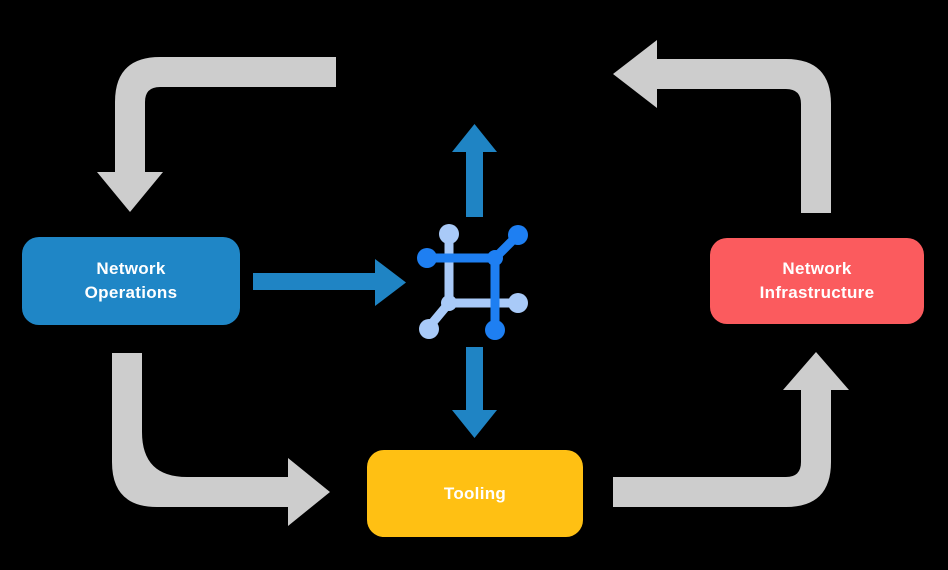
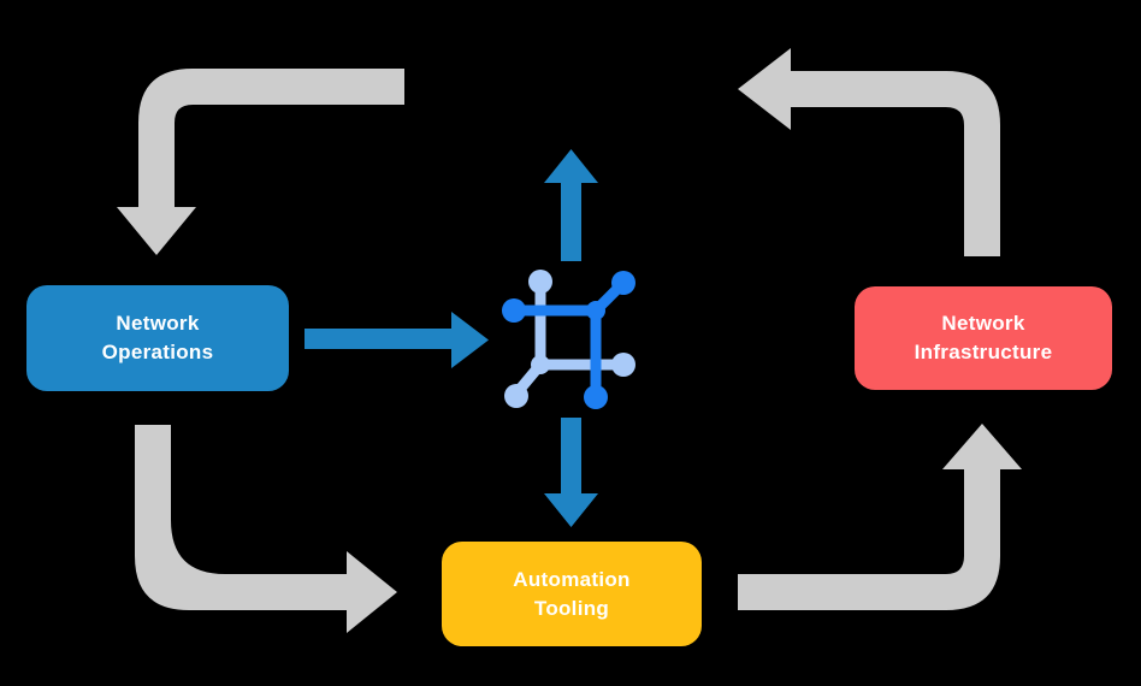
  Network
  Operations
  Network
  Infrastructure
+ Automation
  Tooling
